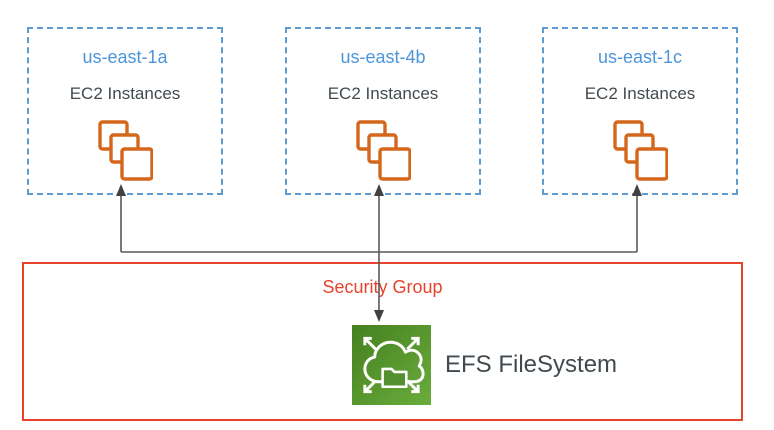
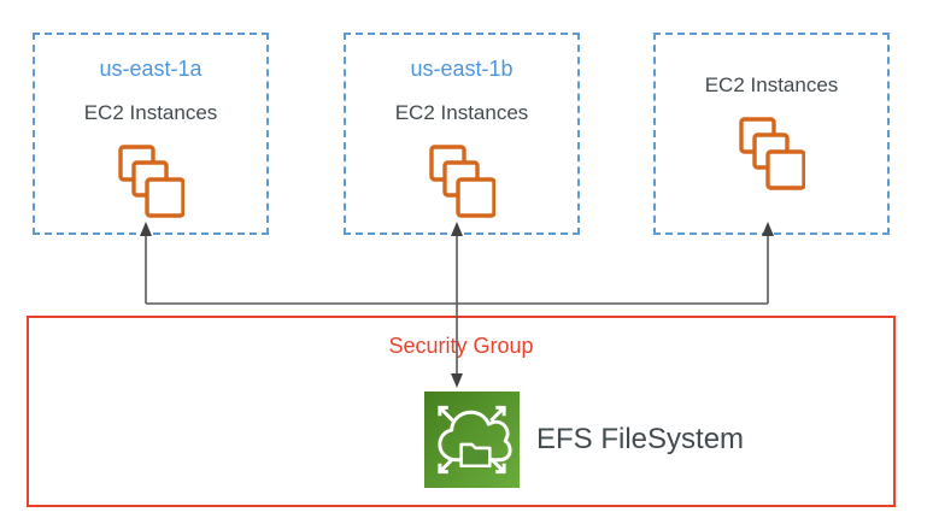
  us-east-1a
  EC2 Instances
- us-east-4b
+ us-east-1b
  EC2 Instances
- us-east-1c
  EC2 Instances
  Security Group
  EFS FileSystem
